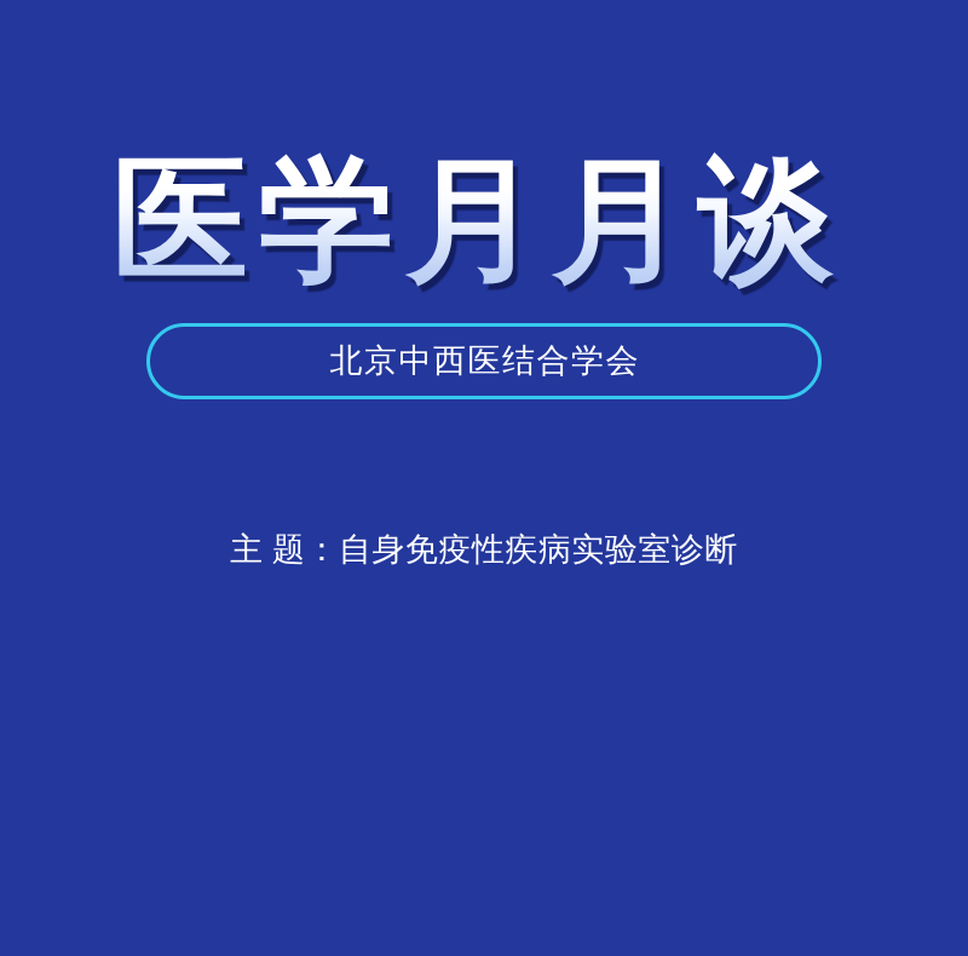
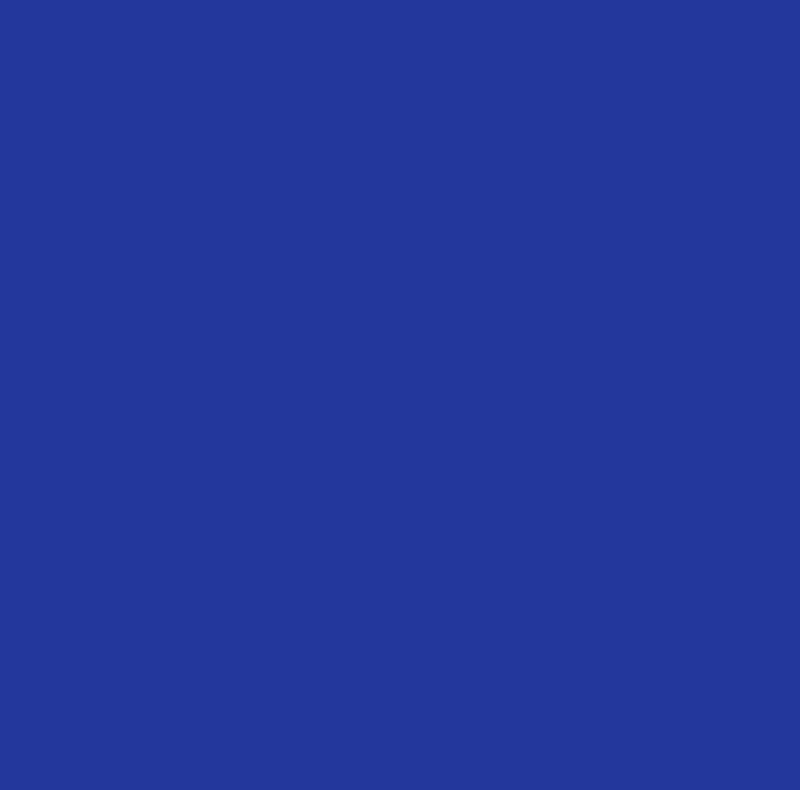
- 医学月月谈
- 北京中西医结合学会
- 主 题：自身免疫性疾病实验室诊断
